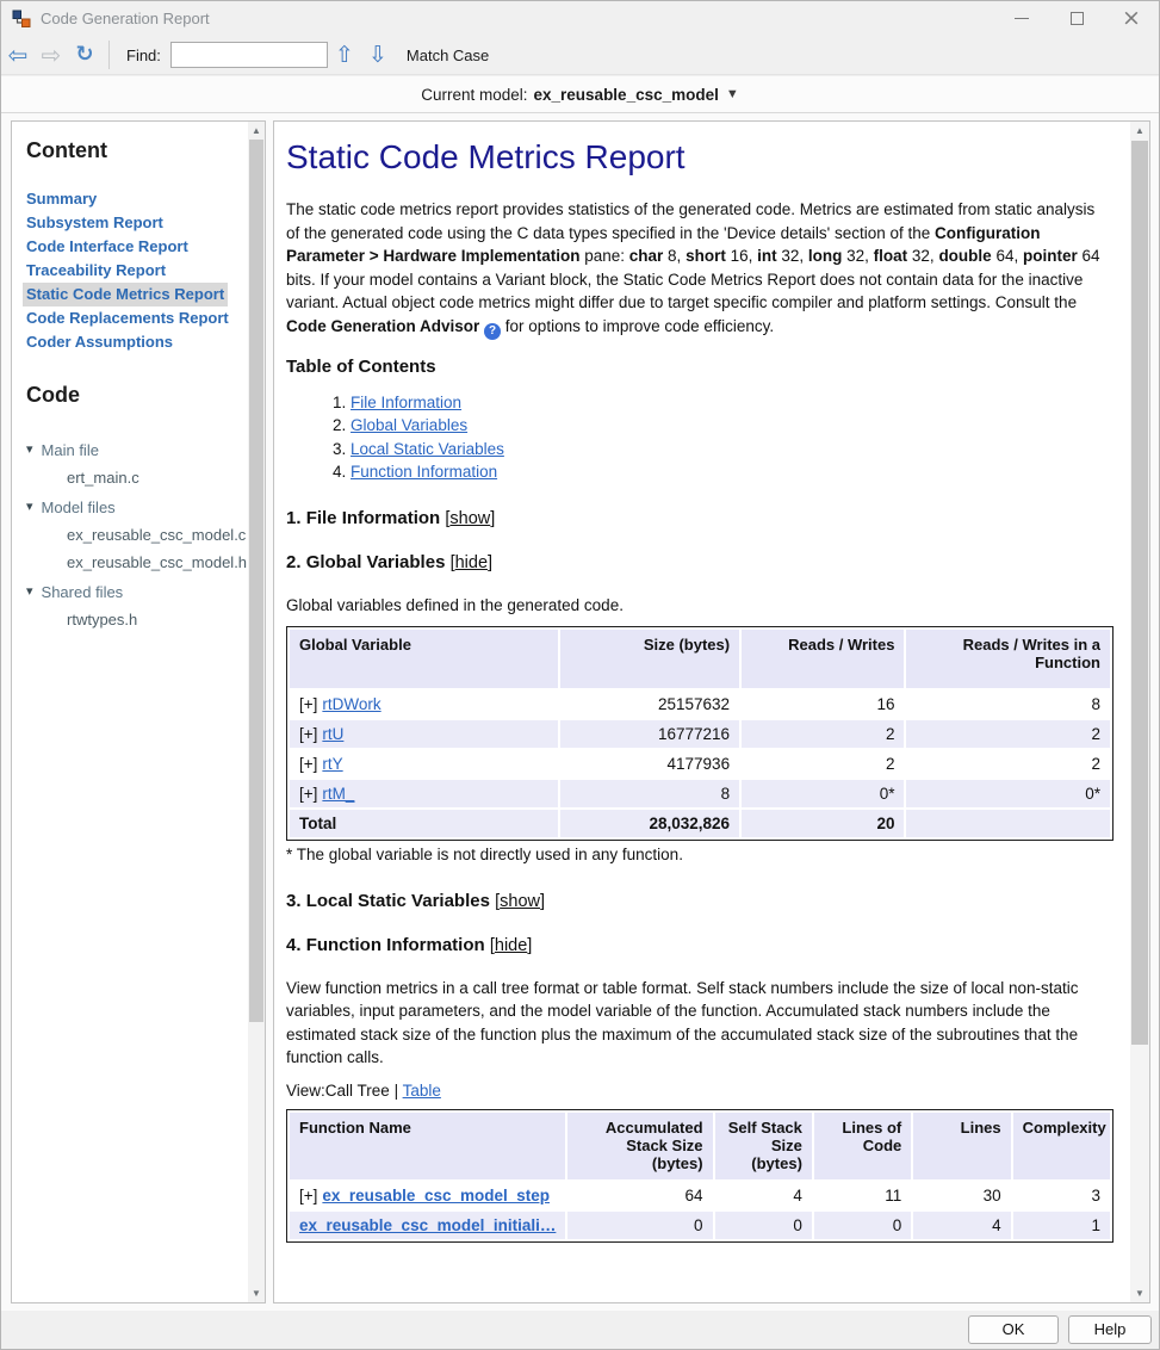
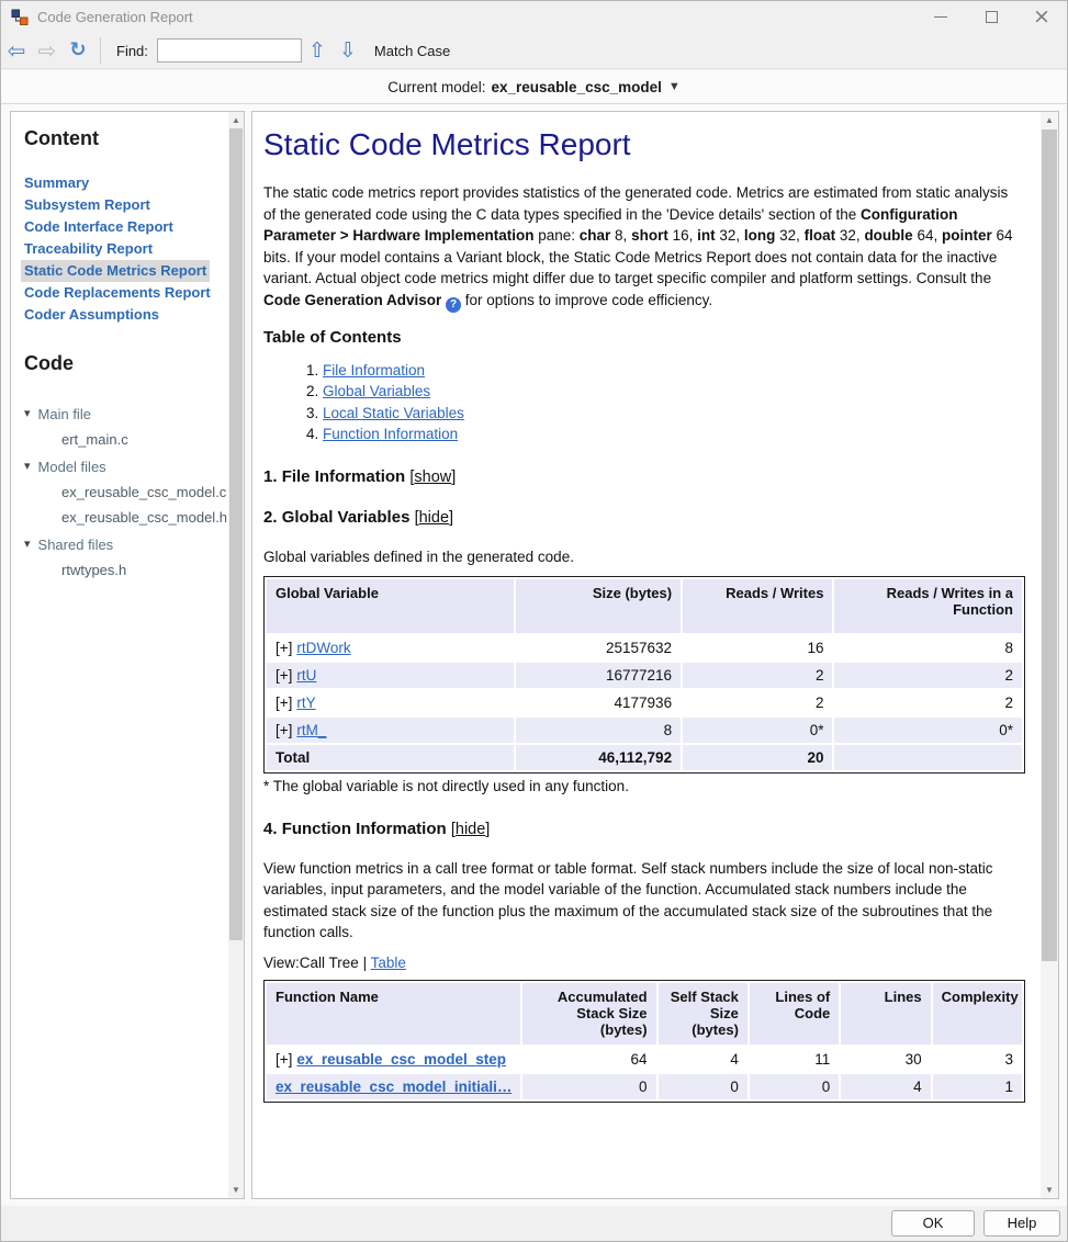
  Code Generation Report
  ×
  ⇦
  ⇨
  ↻
  Find:
  ⇧
  ⇩
  Match Case
  Current model:
  ex_reusable_csc_model
  ▼
  Content
  Summary
  Subsystem Report
  Code Interface Report
  Traceability Report
  Static Code Metrics Report
  Code Replacements Report
  Coder Assumptions
  Code
  ▾
  Main file
  ert_main.c
  ▾
  Model files
  ex_reusable_csc_model.c
  ex_reusable_csc_model.h
  ▾
  Shared files
  rtwtypes.h
  ▲
  ▼
  Static Code Metrics Report
  The static code metrics report provides statistics of the generated code. Metrics are estimated from static analysis of the generated code using the C data types specified in the 'Device details' section of the Configuration Parameter > Hardware Implementation pane: char 8, short 16, int 32, long 32, float 32, double 64, pointer 64 bits. If your model contains a Variant block, the Static Code Metrics Report does not contain data for the inactive variant. Actual object code metrics might differ due to target specific compiler and platform settings. Consult the Code Generation Advisor ? for options to improve code efficiency.
  Table of Contents
  1. File Information
  2. Global Variables
  3. Local Static Variables
  4. Function Information
  1. File Information [show]
  2. Global Variables [hide]
  Global variables defined in the generated code.
  Global Variable	Size (bytes)	Reads / Writes	Reads / Writes in a Function
  [+] rtDWork	25157632	16	8
  [+] rtU	16777216	2	2
  [+] rtY	4177936	2	2
  [+] rtM_	8	0*	0*
- Total	28,032,826	20
+ Total	46,112,792	20
  * The global variable is not directly used in any function.
- 3. Local Static Variables [show]
  4. Function Information [hide]
  View function metrics in a call tree format or table format. Self stack numbers include the size of local non-static variables, input parameters, and the model variable of the function. Accumulated stack numbers include the estimated stack size of the function plus the maximum of the accumulated stack size of the subroutines that the function calls.
  View:Call Tree | Table
  Function Name	Accumulated Stack Size (bytes)	Self Stack Size (bytes)	Lines of Code	Lines	Complexity
  [+] ex_reusable_csc_model_step	64	4	11	30	3
  ex_reusable_csc_model_initiali…	0	0	0	4	1
  ▲
  ▼
  OK
  Help
